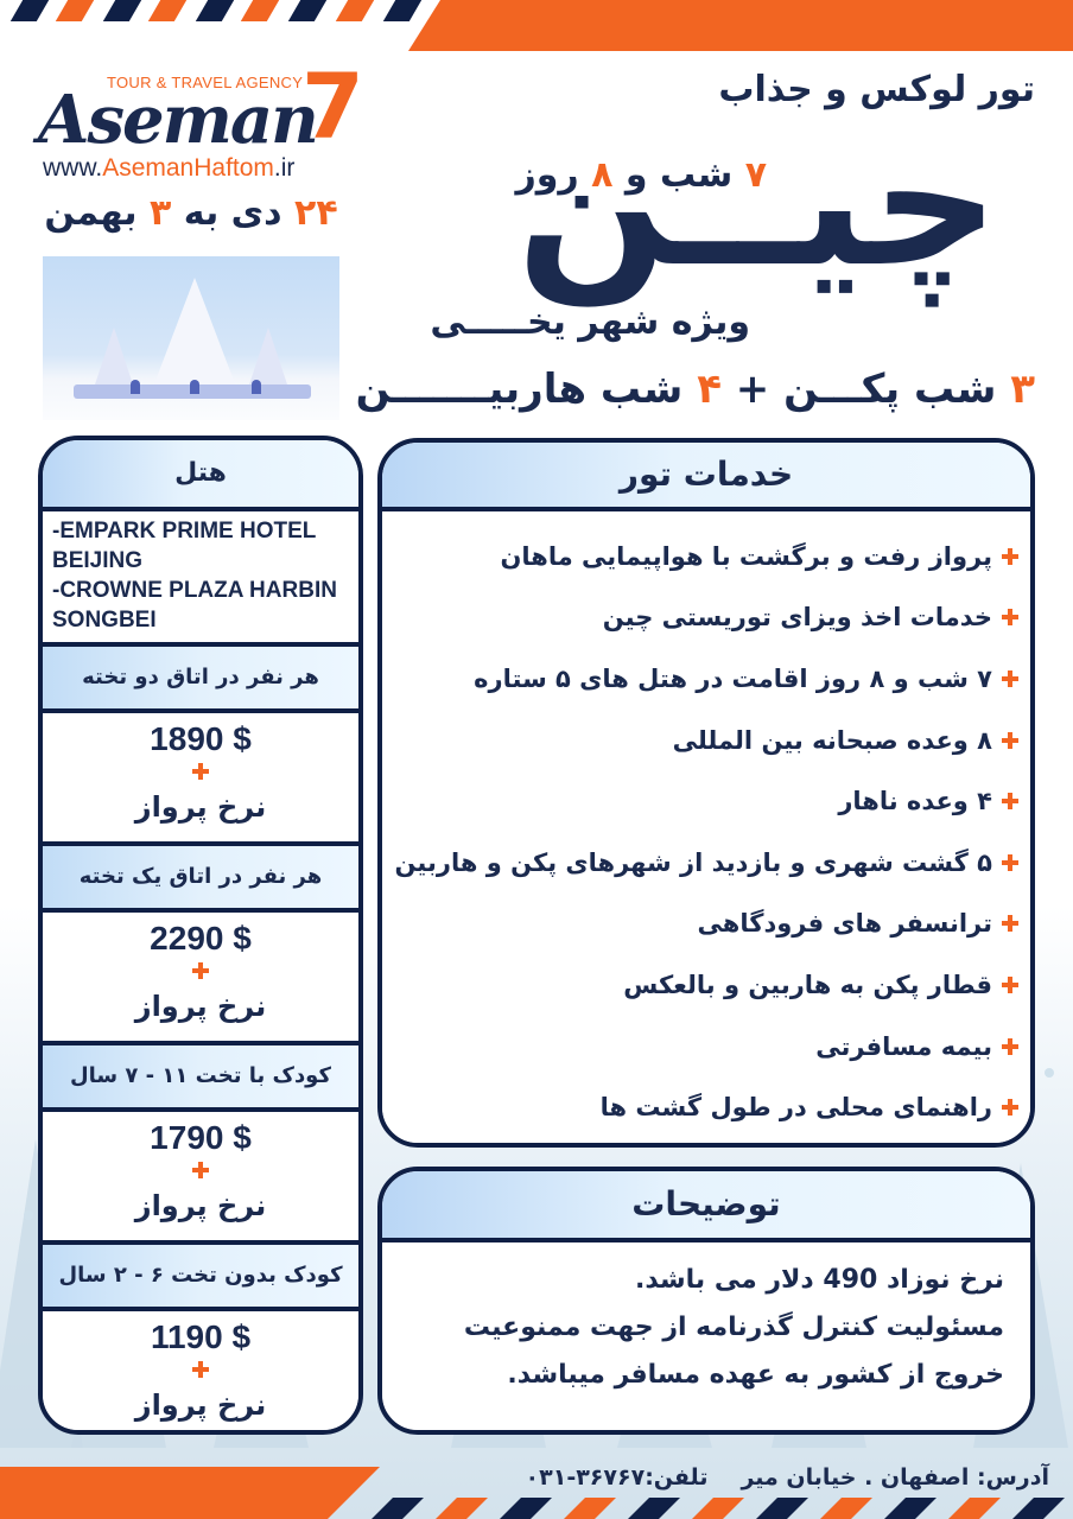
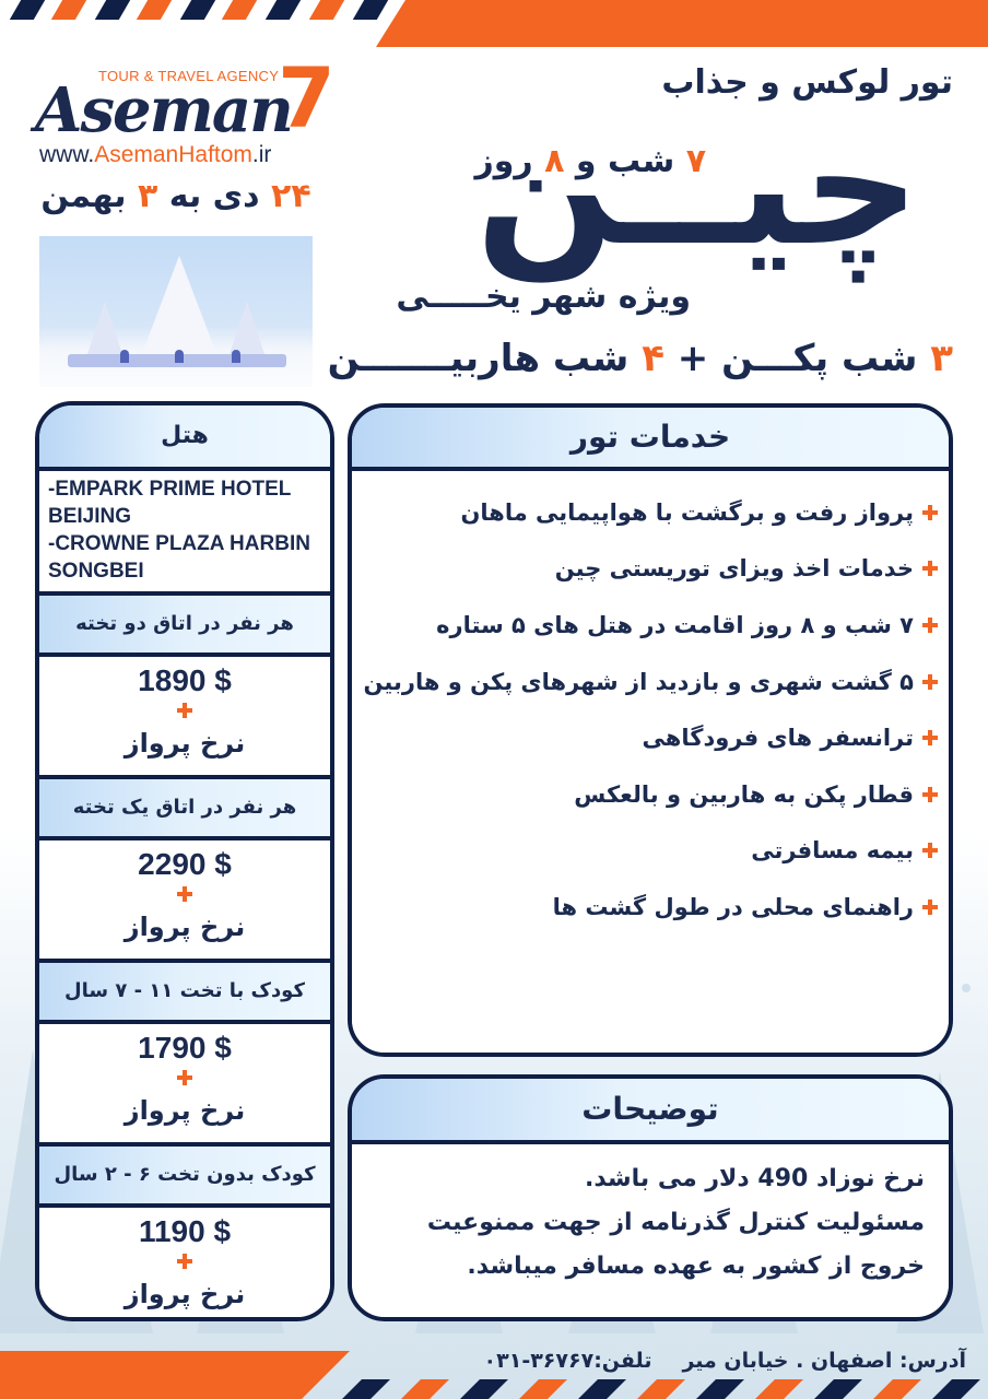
  TOUR & TRAVEL AGENCY
  Aseman
  7
  www.AsemanHaftom.ir
  ۲۴ دی به ۳ بهمن
  تور لوکس و جذاب
  چیــن
  ۷ شب و ۸ روز
  ویژه شهر یخـــــی
  ۳ شب پکـــن + ۴ شب هاربیـــــــن
  هتل
  -EMPARK PRIME HOTEL BEIJING
  -CROWNE PLAZA HARBIN SONGBEI
  هر نفر در اتاق دو تخته
  1890 $
  نرخ پرواز
  هر نفر در اتاق یک تخته
  2290 $
  نرخ پرواز
  کودک با تخت ۱۱ - ۷ سال
  1790 $
  نرخ پرواز
  کودک بدون تخت ۶ - ۲ سال
  1190 $
  نرخ پرواز
  خدمات تور
  پرواز رفت و برگشت با هواپیمایی ماهان
  خدمات اخذ ویزای توریستی چین
  ۷ شب و ۸ روز اقامت در هتل های ۵ ستاره
- ۸ وعده صبحانه بین المللی
- ۴ وعده ناهار
  ۵ گشت شهری و بازدید از شهرهای پکن و هاربین
  ترانسفر های فرودگاهی
  قطار پکن به هاربین و بالعکس
  بیمه مسافرتی
  راهنمای محلی در طول گشت ها
  توضیحات
  نرخ نوزاد 490 دلار می باشد.
  مسئولیت کنترل گذرنامه از جهت ممنوعیت
  خروج از کشور به عهده مسافر میباشد.
  آدرس: اصفهان . خیابان میر
  تلفن:۳۶۷۶۷-۰۳۱
